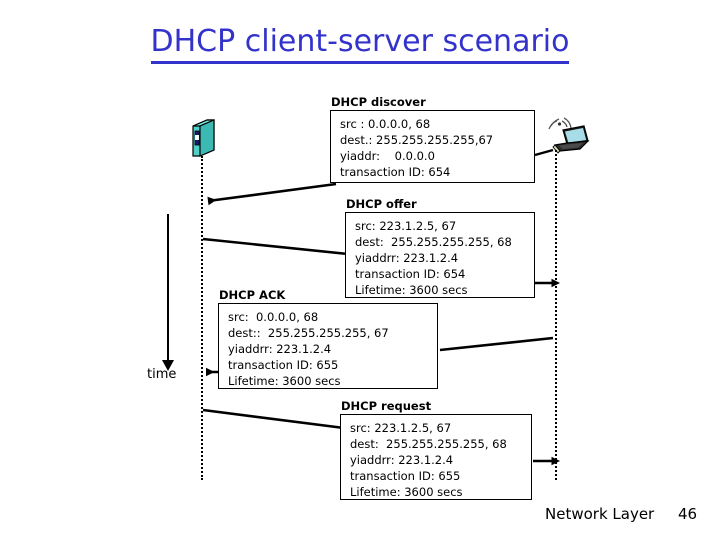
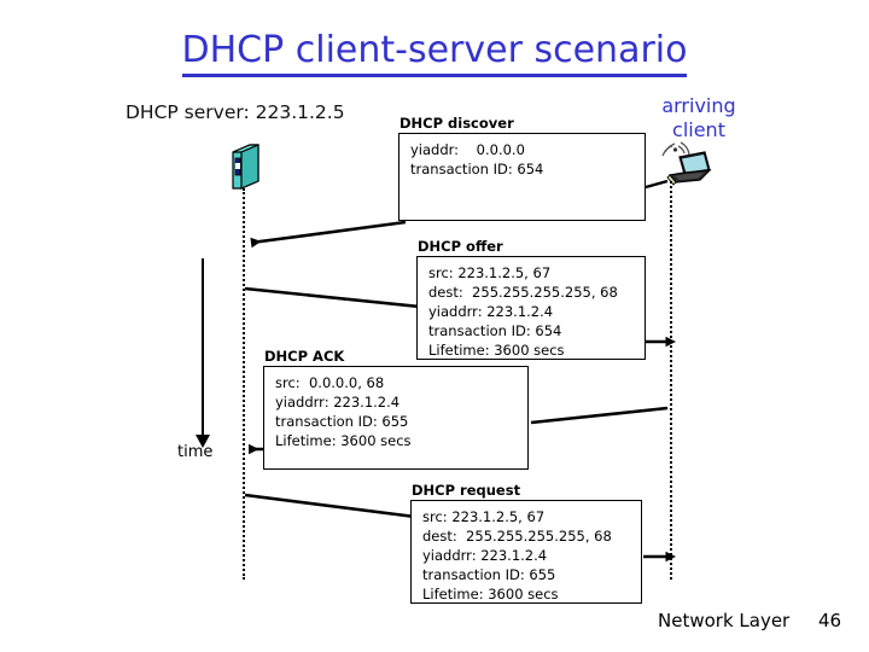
  DHCP client-server scenario
+ DHCP server: 223.1.2.5
+ arriving client
  time
  DHCP discover
- src : 0.0.0.0, 68
- dest.: 255.255.255.255,67
  yiaddr: 0.0.0.0
  transaction ID: 654
  DHCP offer
  src: 223.1.2.5, 67
  dest: 255.255.255.255, 68
  yiaddrr: 223.1.2.4
  transaction ID: 654
  Lifetime: 3600 secs
  DHCP ACK
  src: 0.0.0.0, 68
- dest:: 255.255.255.255, 67
  yiaddrr: 223.1.2.4
  transaction ID: 655
  Lifetime: 3600 secs
  DHCP request
  src: 223.1.2.5, 67
  dest: 255.255.255.255, 68
  yiaddrr: 223.1.2.4
  transaction ID: 655
  Lifetime: 3600 secs
  Network Layer
  46
